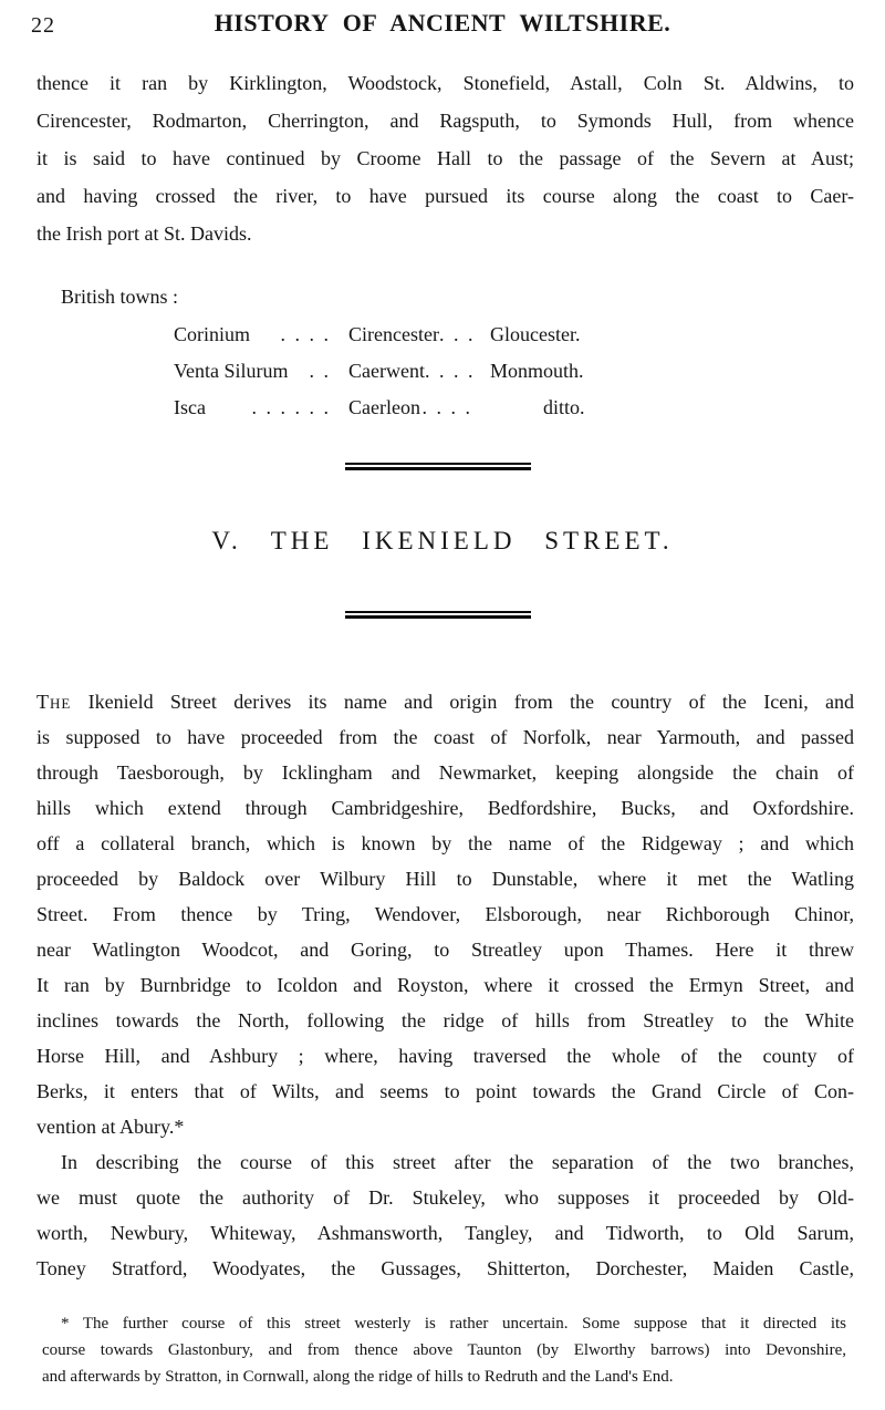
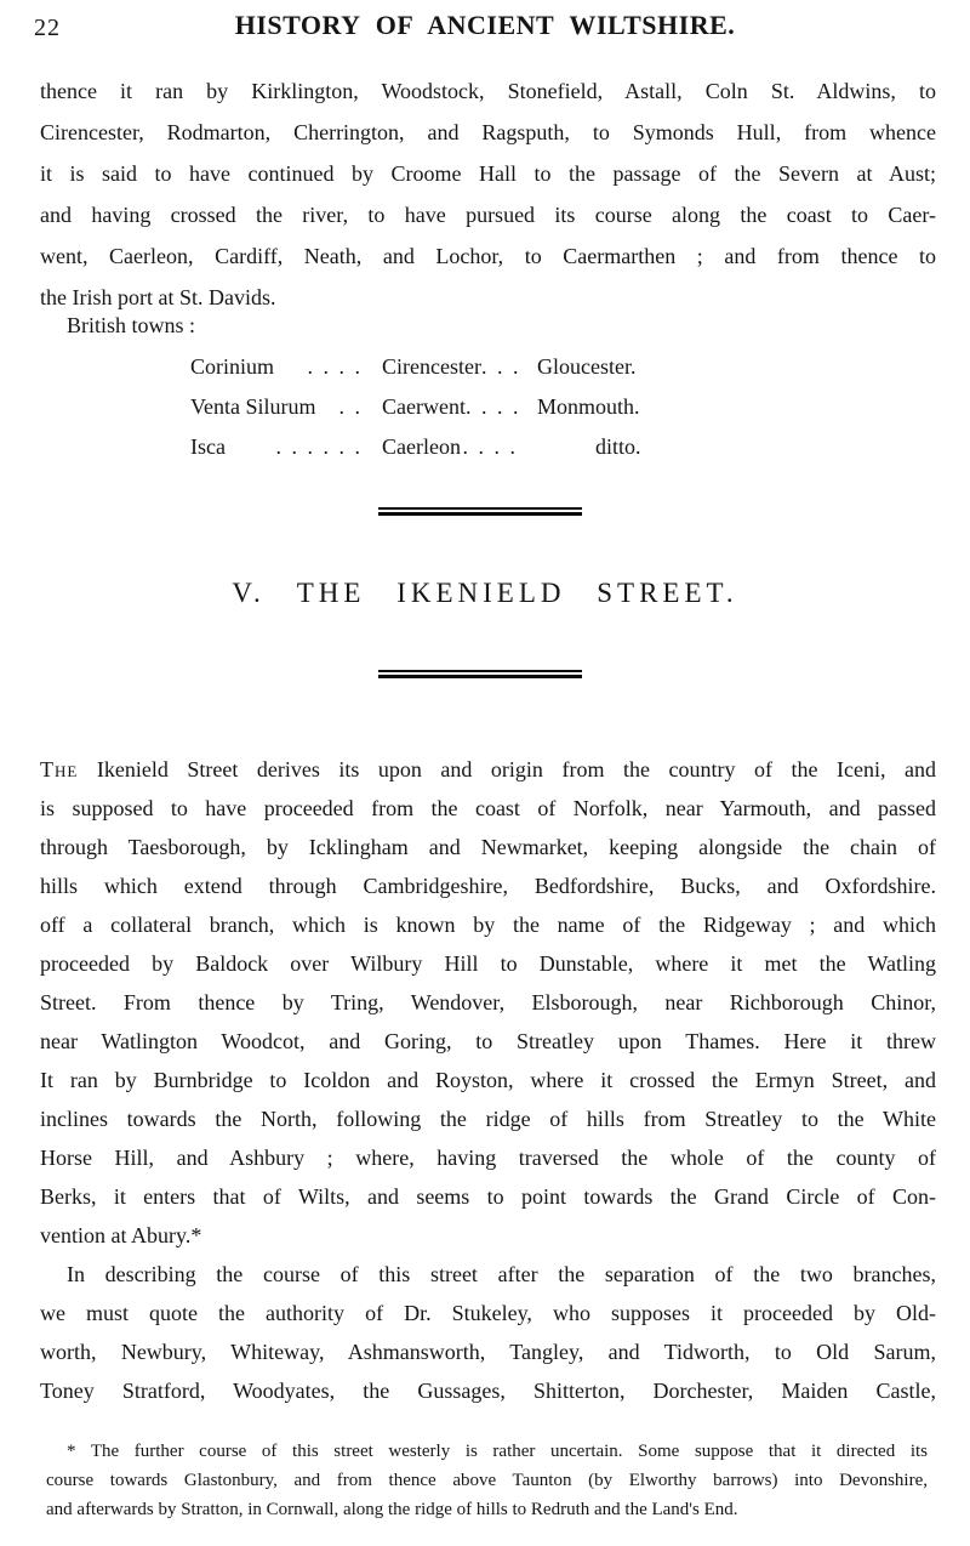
  22
  HISTORY OF ANCIENT WILTSHIRE.
  thence it ran by Kirklington, Woodstock, Stonefield, Astall, Coln St. Aldwins, to
  Cirencester, Rodmarton, Cherrington, and Ragsputh, to Symonds Hull, from whence
  it is said to have continued by Croome Hall to the passage of the Severn at Aust;
  and having crossed the river, to have pursued its course along the coast to Caer-
+ went, Caerleon, Cardiff, Neath, and Lochor, to Caermarthen ; and from thence to
  the Irish port at St. Davids.
  British towns :
  Corinium
  . . . .
  Cirencester
  . . .
  Gloucester.
  Venta Silurum
  . .
  Caerwent
  . . . .
  Monmouth.
  Isca
  . . . . . .
  Caerleon
  . . . .
  ditto.
  V. THE IKENIELD STREET.
- The Ikenield Street derives its name and origin from the country of the Iceni, and
+ The Ikenield Street derives its upon and origin from the country of the Iceni, and
  is supposed to have proceeded from the coast of Norfolk, near Yarmouth, and passed
  through Taesborough, by Icklingham and Newmarket, keeping alongside the chain of
  hills which extend through Cambridgeshire, Bedfordshire, Bucks, and Oxfordshire.
  off a collateral branch, which is known by the name of the Ridgeway ; and which
  proceeded by Baldock over Wilbury Hill to Dunstable, where it met the Watling
  Street. From thence by Tring, Wendover, Elsborough, near Richborough Chinor,
  near Watlington Woodcot, and Goring, to Streatley upon Thames. Here it threw
  It ran by Burnbridge to Icoldon and Royston, where it crossed the Ermyn Street, and
  inclines towards the North, following the ridge of hills from Streatley to the White
  Horse Hill, and Ashbury ; where, having traversed the whole of the county of
  Berks, it enters that of Wilts, and seems to point towards the Grand Circle of Con-
  vention at Abury.*
  In describing the course of this street after the separation of the two branches,
  we must quote the authority of Dr. Stukeley, who supposes it proceeded by Old-
  worth, Newbury, Whiteway, Ashmansworth, Tangley, and Tidworth, to Old Sarum,
  Toney Stratford, Woodyates, the Gussages, Shitterton, Dorchester, Maiden Castle,
  * The further course of this street westerly is rather uncertain. Some suppose that it directed its
  course towards Glastonbury, and from thence above Taunton (by Elworthy barrows) into Devonshire,
  and afterwards by Stratton, in Cornwall, along the ridge of hills to Redruth and the Land's End.
